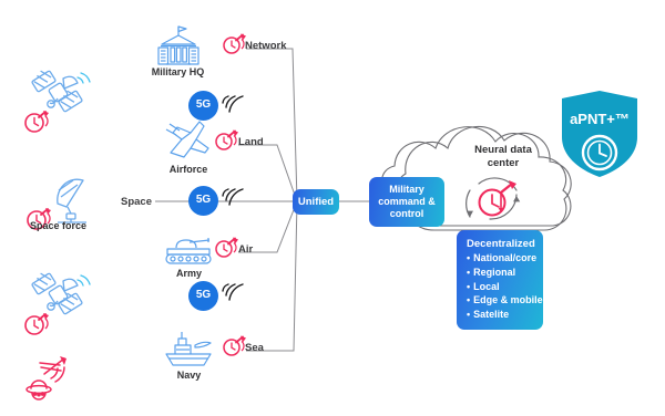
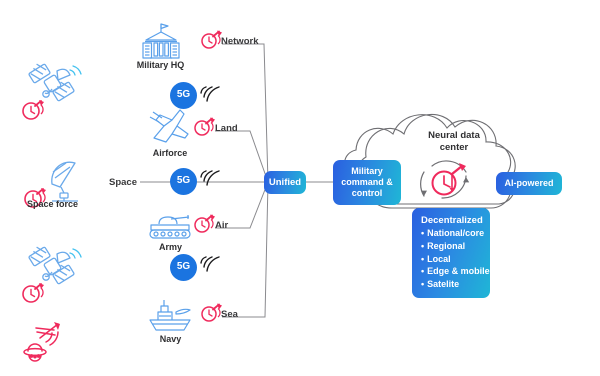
  5G
  5G
  5G
  Network
  Land
  Space
  Air
  Sea
  Military HQ
  Airforce
  Army
  Navy
  Space force
  Unified
  Military
  command &
  control
+ AI-powered
  Neural data
  center
  Decentralized
  National/core
  Regional
  Local
  Edge & mobile
  Satelite
- aPNT+™
